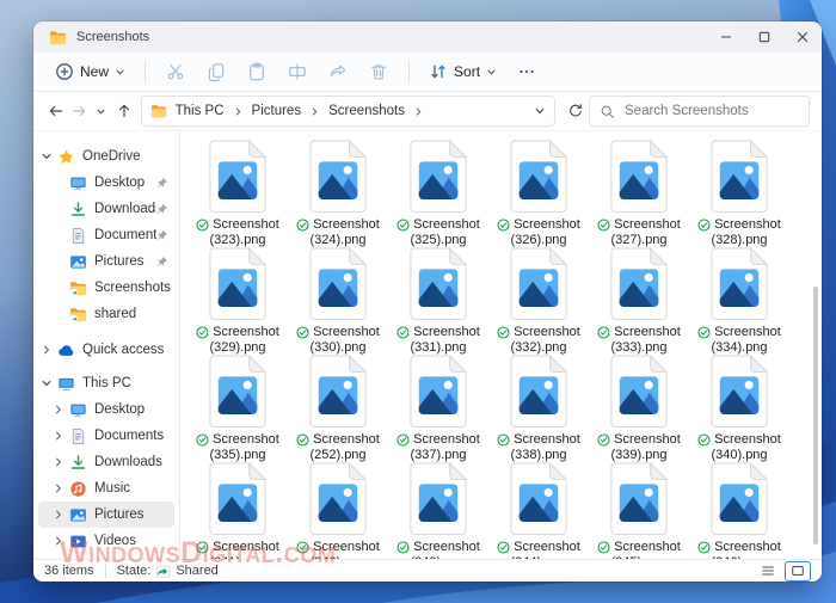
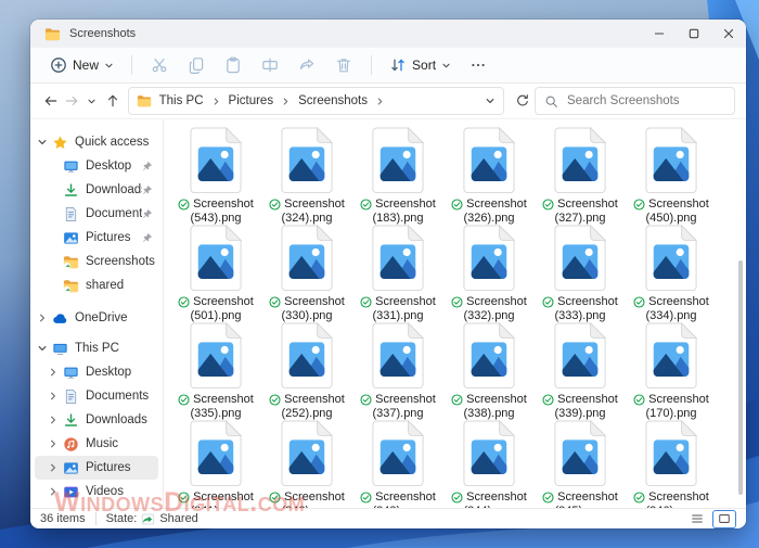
  Screenshots
  New
  Sort
  This PC
  Pictures
  Screenshots
  Search Screenshots
- OneDrive
+ Quick access
  Desktop
  Download
  Document
  Pictures
  Screenshots
  shared
- Quick access
+ OneDrive
  This PC
  Desktop
  Documents
  Downloads
  Music
  Pictures
  Videos
  Screenshot
- (323).png
+ (543).png
  Screenshot
  (324).png
  Screenshot
- (325).png
+ (183).png
  Screenshot
  (326).png
  Screenshot
  (327).png
  Screenshot
- (328).png
+ (450).png
  Screenshot
- (329).png
+ (501).png
  Screenshot
  (330).png
  Screenshot
  (331).png
  Screenshot
  (332).png
  Screenshot
  (333).png
  Screenshot
  (334).png
  Screenshot
  (335).png
  Screenshot
  (252).png
  Screenshot
  (337).png
  Screenshot
  (338).png
  Screenshot
  (339).png
  Screenshot
- (340).png
+ (170).png
  Screenshot
  Screenshot
  Screenshot
  Screenshot
  Screenshot
  Screenshot
  36 items
  State:
  Shared
  WindowsDigital.com
